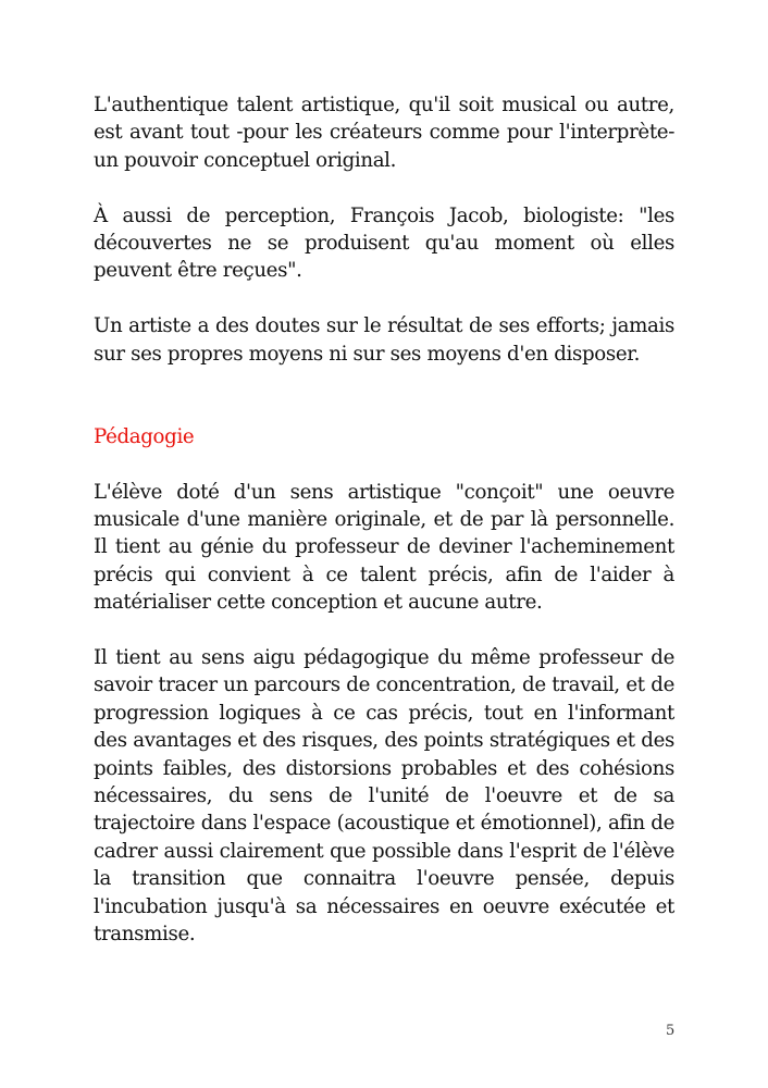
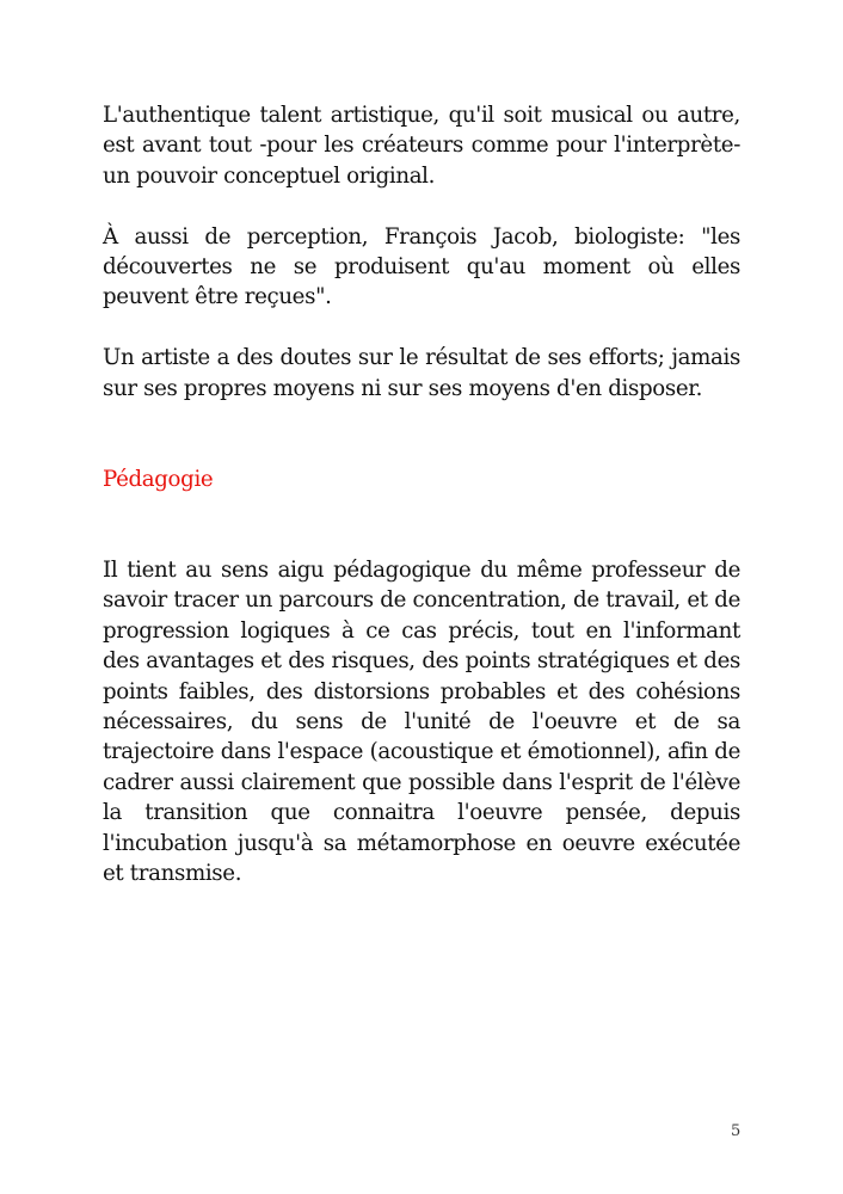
  L'authentique talent artistique, qu'il soit musical ou autre, est avant tout -pour les créateurs comme pour l'interprète- un pouvoir conceptuel original.
  À aussi de perception, François Jacob, biologiste: "les découvertes ne se produisent qu'au moment où elles peuvent être reçues".
  Un artiste a des doutes sur le résultat de ses efforts; jamais sur ses propres moyens ni sur ses moyens d'en disposer.
  Pédagogie
- L'élève doté d'un sens artistique "conçoit" une oeuvre musicale d'une manière originale, et de par là personnelle. Il tient au génie du professeur de deviner l'acheminement précis qui convient à ce talent précis, afin de l'aider à matérialiser cette conception et aucune autre.
- Il tient au sens aigu pédagogique du même professeur de savoir tracer un parcours de concentration, de travail, et de progression logiques à ce cas précis, tout en l'informant des avantages et des risques, des points stratégiques et des points faibles, des distorsions probables et des cohésions nécessaires, du sens de l'unité de l'oeuvre et de sa trajectoire dans l'espace (acoustique et émotionnel), afin de cadrer aussi clairement que possible dans l'esprit de l'élève la transition que connaitra l'oeuvre pensée, depuis l'incubation jusqu'à sa nécessaires en oeuvre exécutée et transmise.
+ Il tient au sens aigu pédagogique du même professeur de savoir tracer un parcours de concentration, de travail, et de progression logiques à ce cas précis, tout en l'informant des avantages et des risques, des points stratégiques et des points faibles, des distorsions probables et des cohésions nécessaires, du sens de l'unité de l'oeuvre et de sa trajectoire dans l'espace (acoustique et émotionnel), afin de cadrer aussi clairement que possible dans l'esprit de l'élève la transition que connaitra l'oeuvre pensée, depuis l'incubation jusqu'à sa métamorphose en oeuvre exécutée et transmise.
  5
